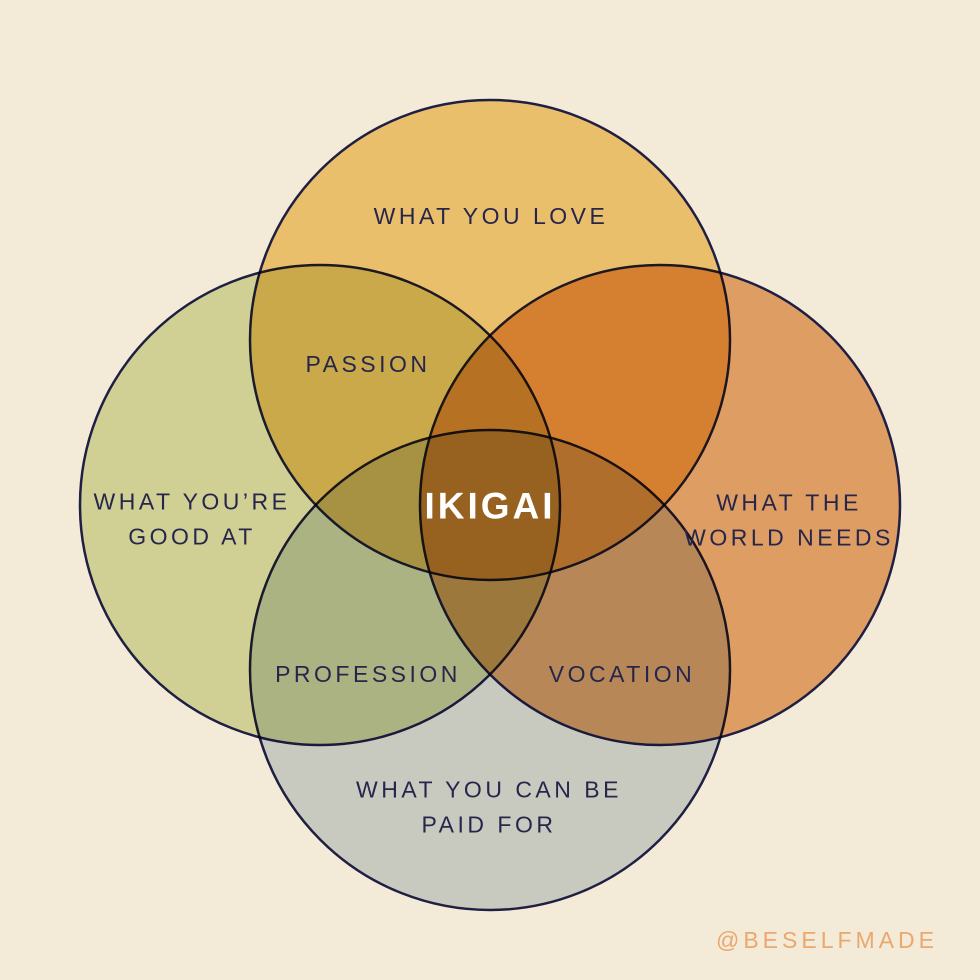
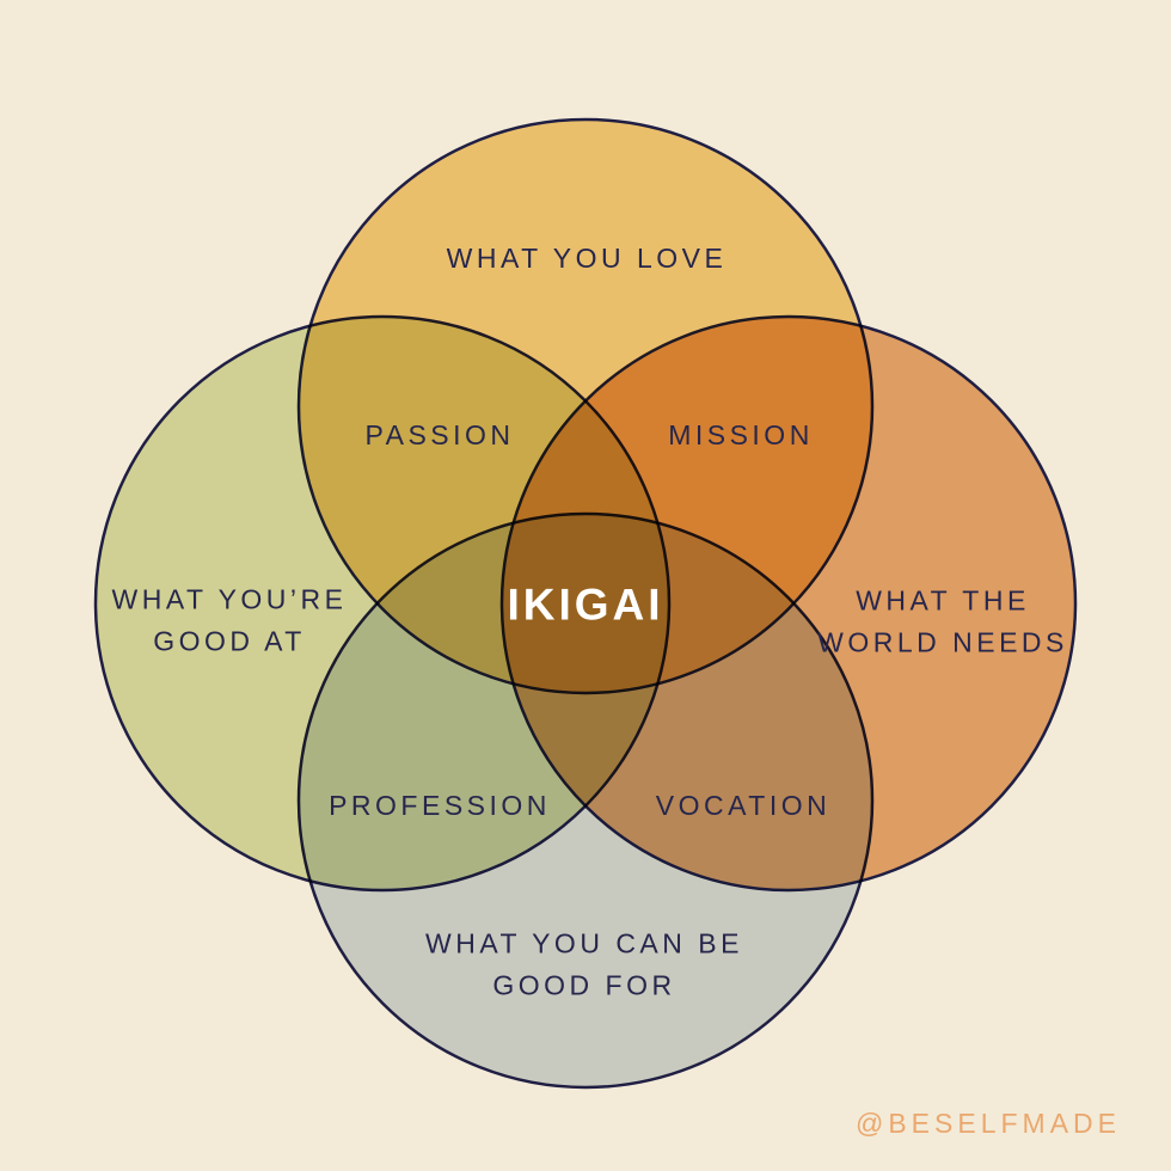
  WHAT YOU LOVE
  WHAT YOU’RE GOOD AT
  WHAT THE WORLD NEEDS
- WHAT YOU CAN BE PAID FOR
+ WHAT YOU CAN BE GOOD FOR
  PASSION
+ MISSION
  PROFESSION
  VOCATION
  IKIGAI
  @BESELFMADE
